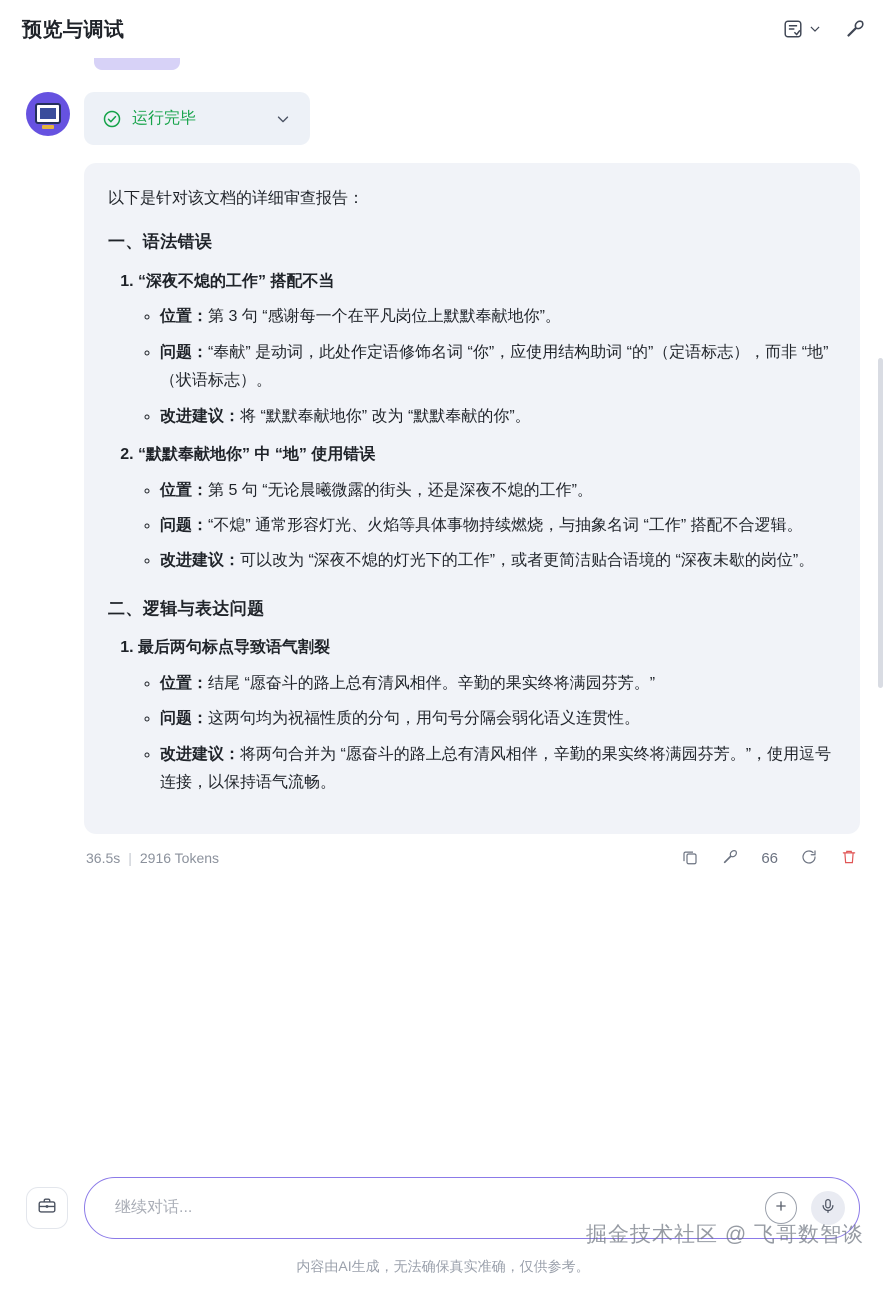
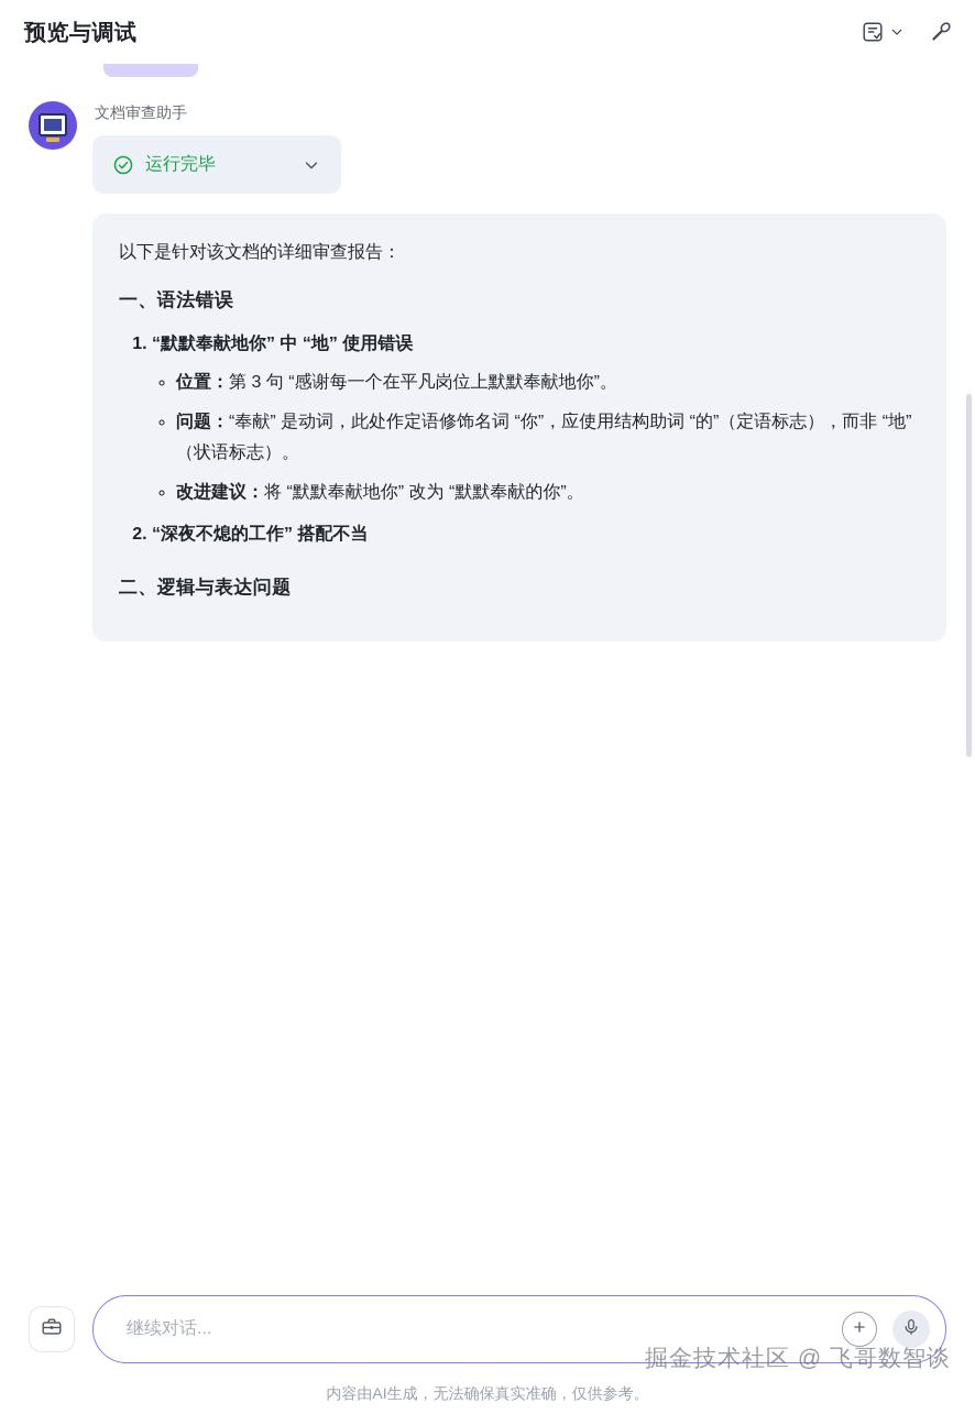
  预览与调试
+ 文档审查助手
  运行完毕
  以下是针对该文档的详细审查报告：
  一、语法错误
- “深夜不熄的工作” 搭配不当
+ “默默奉献地你” 中 “地” 使用错误
  位置：第 3 句 “感谢每一个在平凡岗位上默默奉献地你”。
  问题：“奉献” 是动词，此处作定语修饰名词 “你”，应使用结构助词 “的”（定语标志），而非 “地”（状语标志）。
  改进建议：将 “默默奉献地你” 改为 “默默奉献的你”。
- “默默奉献地你” 中 “地” 使用错误
+ “深夜不熄的工作” 搭配不当
- 位置：第 5 句 “无论晨曦微露的街头，还是深夜不熄的工作”。
- 问题：“不熄” 通常形容灯光、火焰等具体事物持续燃烧，与抽象名词 “工作” 搭配不合逻辑。
- 改进建议：可以改为 “深夜不熄的灯光下的工作”，或者更简洁贴合语境的 “深夜未歇的岗位”。
  二、逻辑与表达问题
- 最后两句标点导致语气割裂
- 位置：结尾 “愿奋斗的路上总有清风相伴。辛勤的果实终将满园芬芳。”
- 问题：这两句均为祝福性质的分句，用句号分隔会弱化语义连贯性。
- 改进建议：将两句合并为 “愿奋斗的路上总有清风相伴，辛勤的果实终将满园芬芳。”，使用逗号连接，以保持语气流畅。
- 36.5s
- |
- 2916 Tokens
- 66
  继续对话...
  内容由AI生成，无法确保真实准确，仅供参考。
  掘金技术社区 @ 飞哥数智谈
